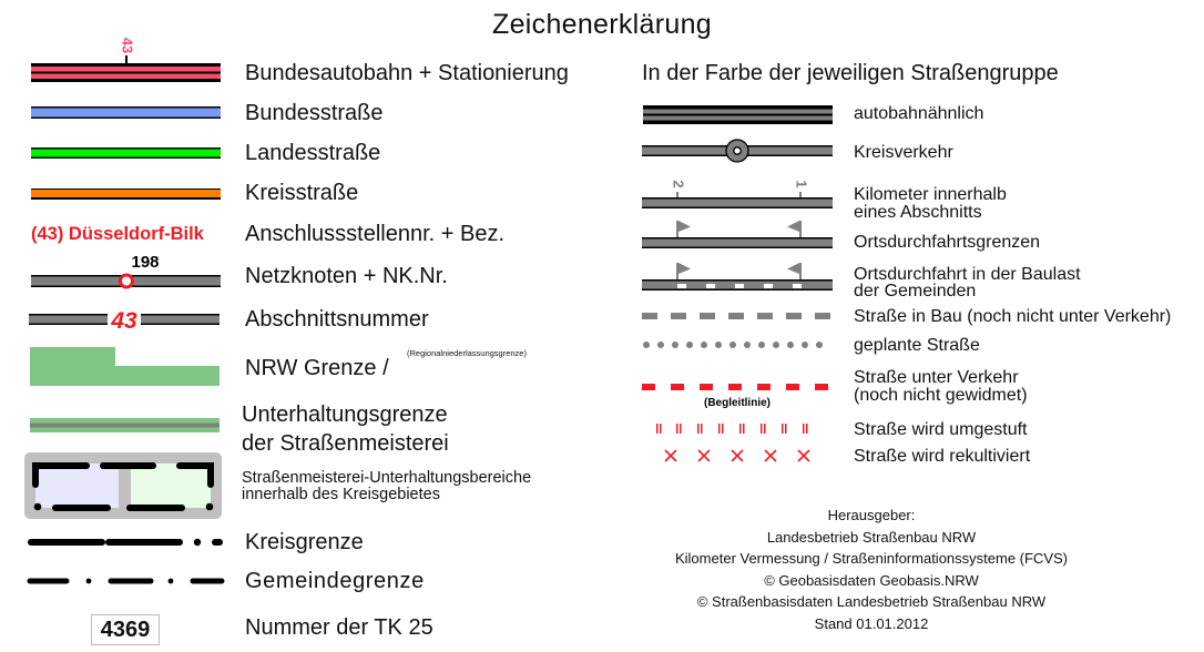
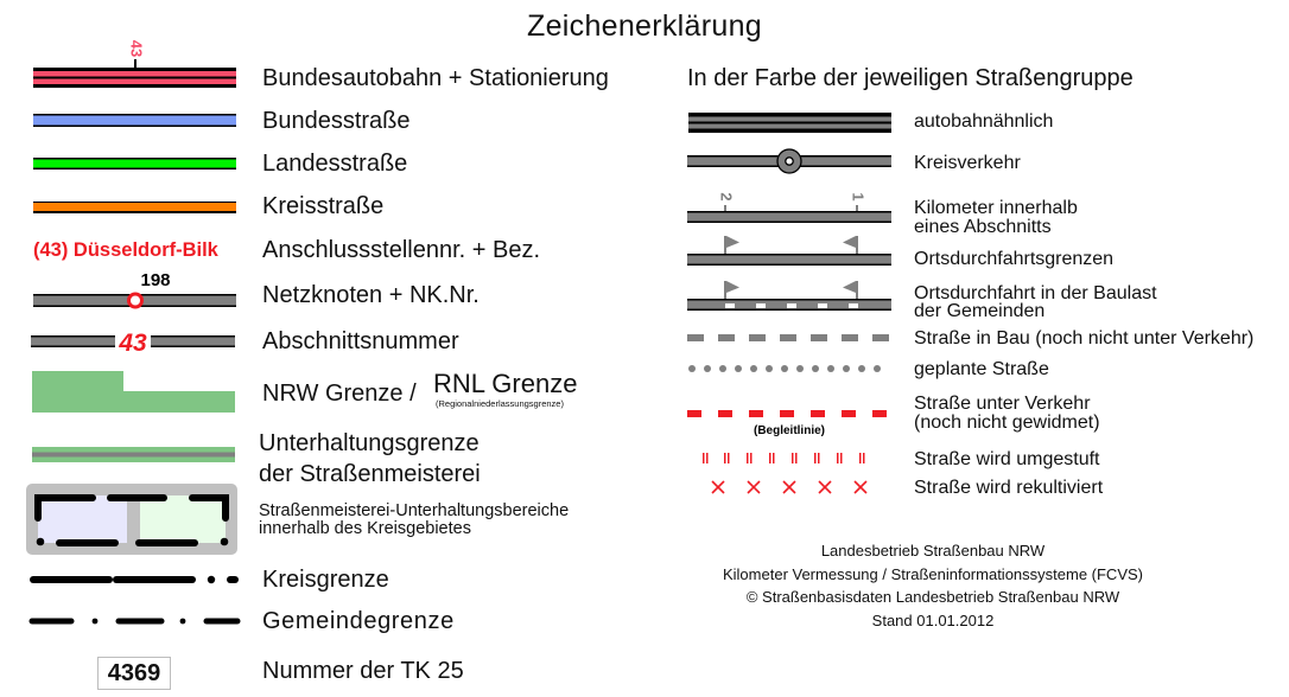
  Zeichenerklärung
  Bundesautobahn + Stationierung
  Bundesstraße
  Landesstraße
  Kreisstraße
  (43) Düsseldorf-Bilk
  Anschlussstellennr. + Bez.
  198
  Netzknoten + NK.Nr.
  43
  Abschnittsnummer
  NRW Grenze /
+ RNL Grenze
  (Regionalniederlassungsgrenze)
  Unterhaltungsgrenze
  der Straßenmeisterei
  Straßenmeisterei-Unterhaltungsbereiche
  innerhalb des Kreisgebietes
  Kreisgrenze
  Gemeindegrenze
  4369
  Nummer der TK 25
  In der Farbe der jeweiligen Straßengruppe
  autobahnähnlich
  Kreisverkehr
  Kilometer innerhalb
  eines Abschnitts
  Ortsdurchfahrtsgrenzen
  Ortsdurchfahrt in der Baulast
  der Gemeinden
  Straße in Bau (noch nicht unter Verkehr)
  geplante Straße
  (Begleitlinie)
  Straße unter Verkehr
  (noch nicht gewidmet)
  Straße wird umgestuft
  Straße wird rekultiviert
- Herausgeber:
  Landesbetrieb Straßenbau NRW
  Kilometer Vermessung / Straßeninformationssysteme (FCVS)
- © Geobasisdaten Geobasis.NRW
  © Straßenbasisdaten Landesbetrieb Straßenbau NRW
  Stand 01.01.2012
